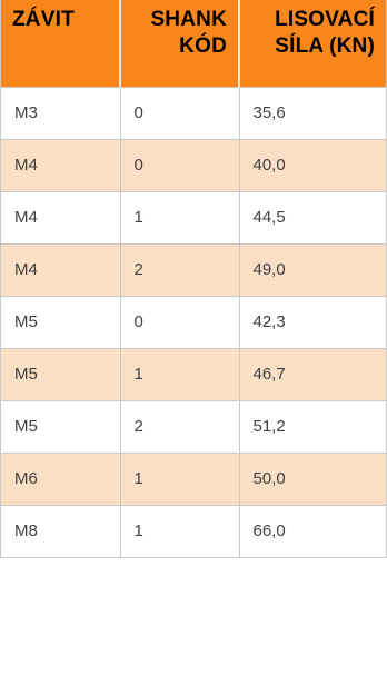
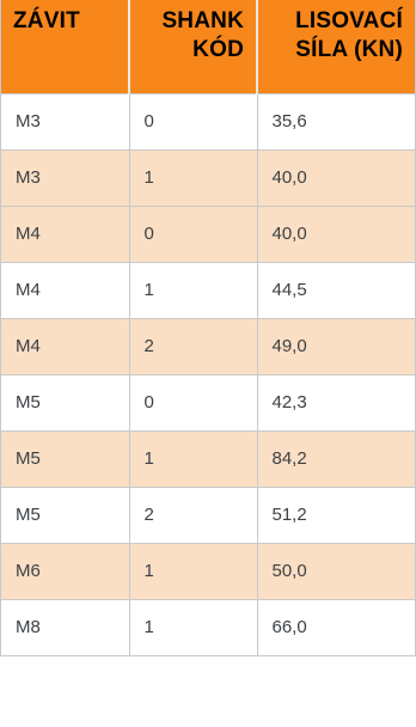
  ZÁVIT	SHANK KÓD	LISOVACÍ SÍLA (KN)
  M3	0	35,6
+ M3	1	40,0
  M4	0	40,0
  M4	1	44,5
  M4	2	49,0
  M5	0	42,3
- M5	1	46,7
+ M5	1	84,2
  M5	2	51,2
  M6	1	50,0
  M8	1	66,0
